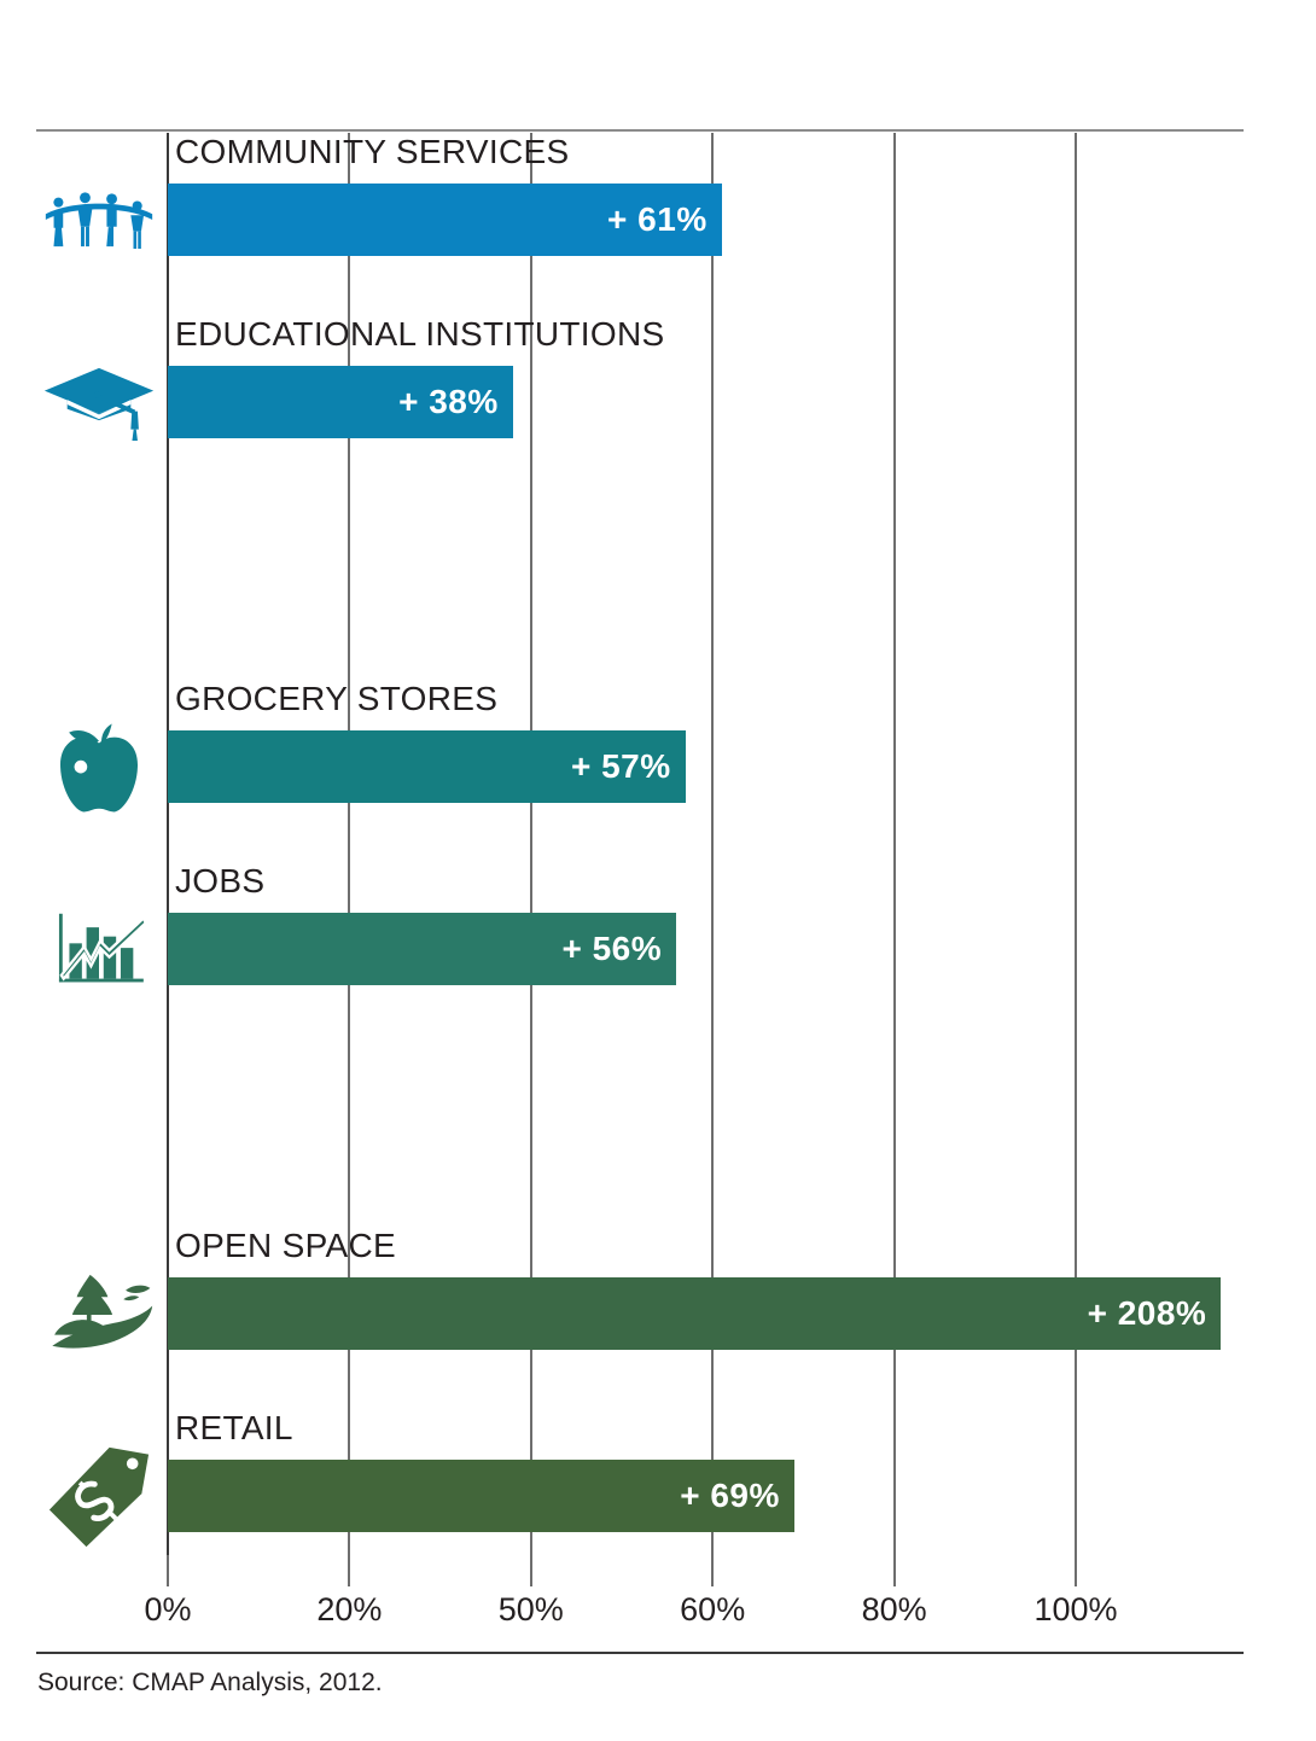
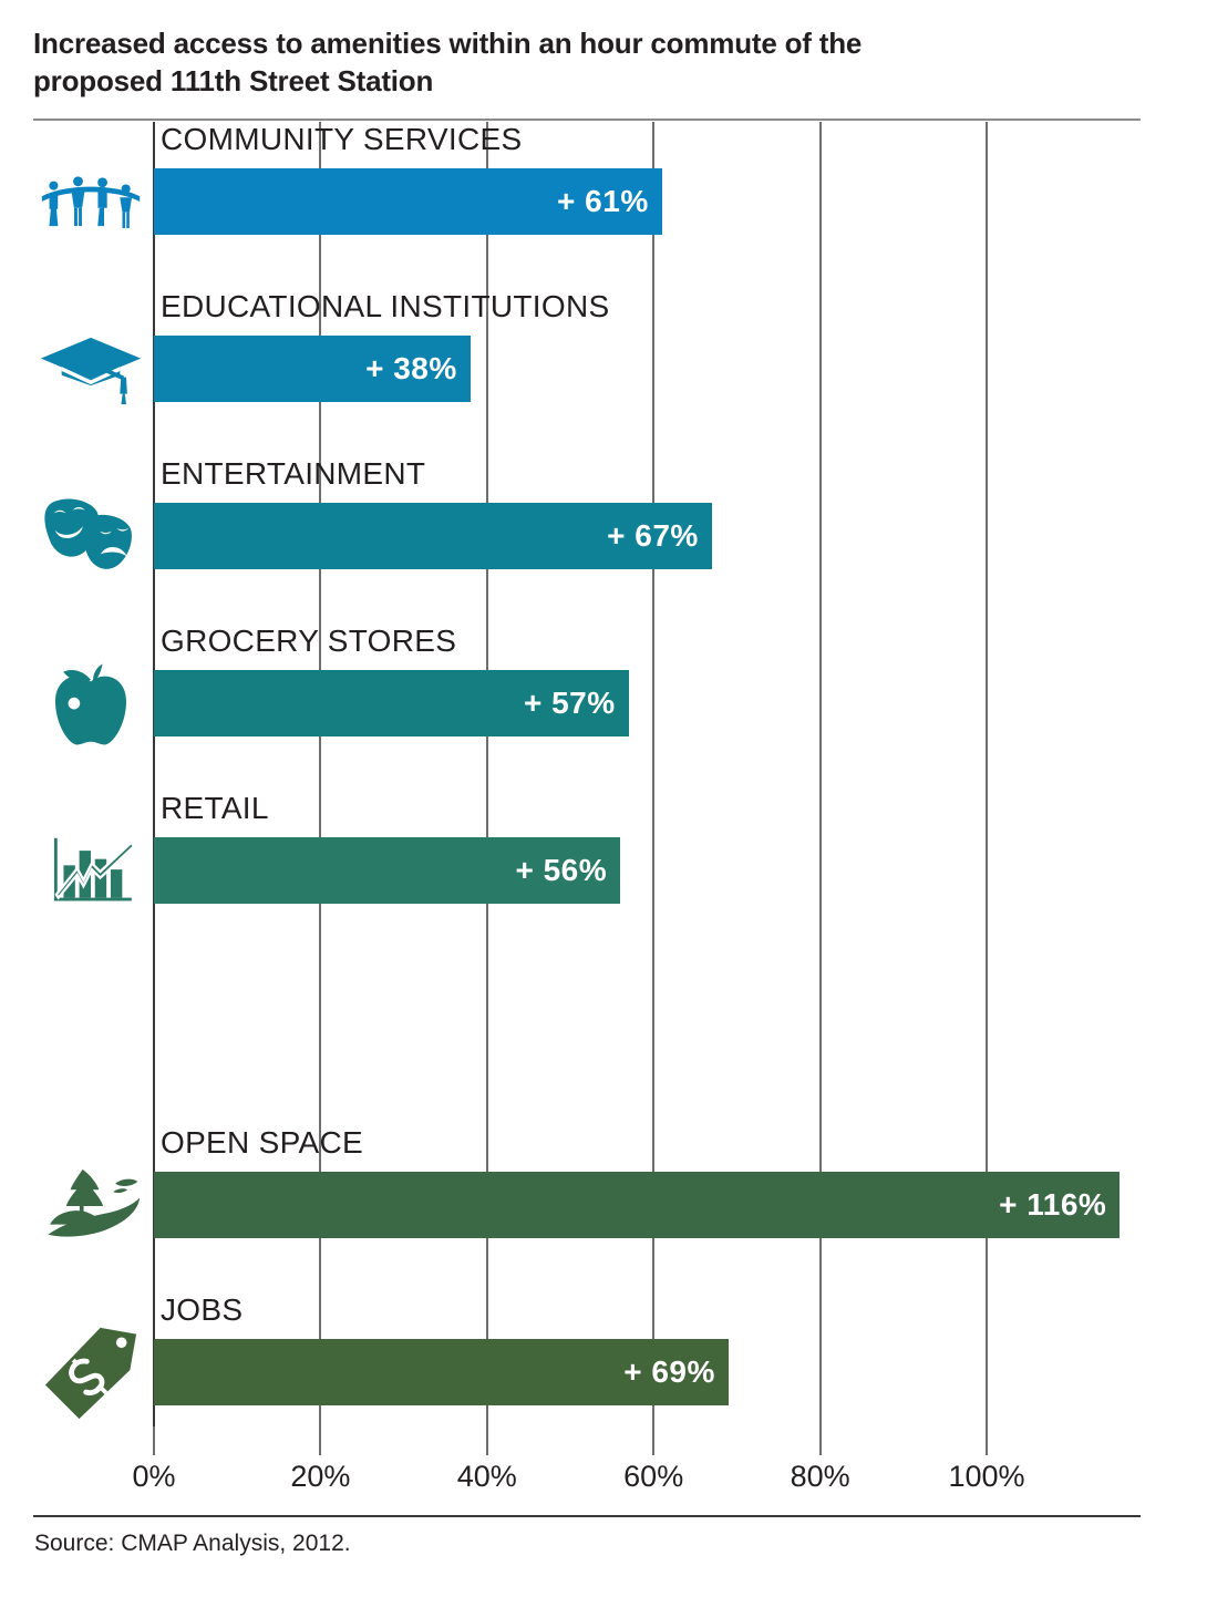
+ Increased access to amenities within an hour commute of the
+ proposed 111th Street Station
  0%
  20%
- 50%
+ 40%
  60%
  80%
  100%
  COMMUNITY SERVICES
  + 61%
  EDUCATIONAL INSTITUTIONS
  + 38%
+ ENTERTAINMENT
+ + 67%
  GROCERY STORES
  + 57%
- JOBS
+ RETAIL
  + 56%
  OPEN SPACE
- + 208%
+ + 116%
- RETAIL
+ JOBS
  + 69%
  Source: CMAP Analysis, 2012.
